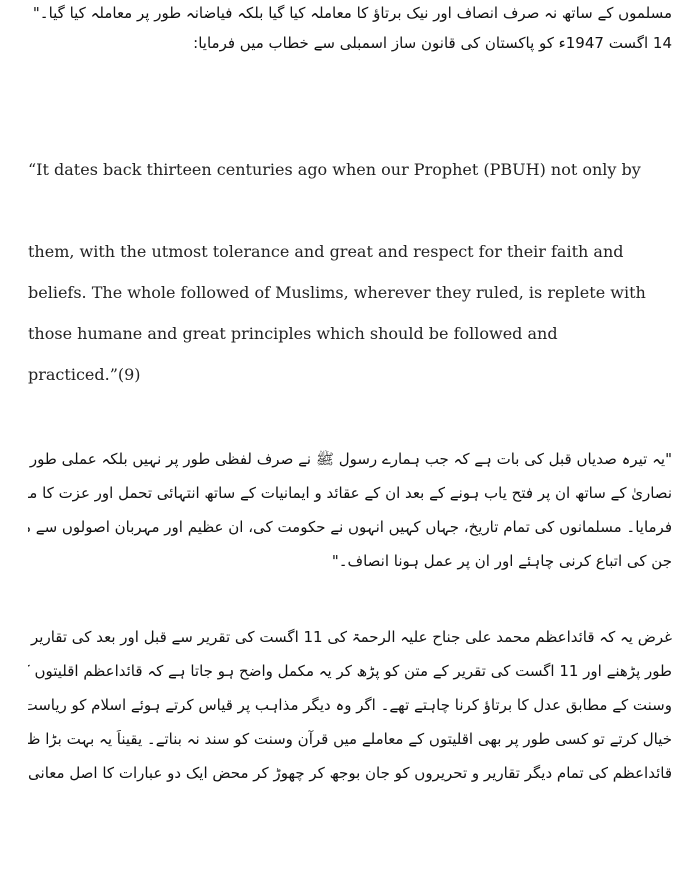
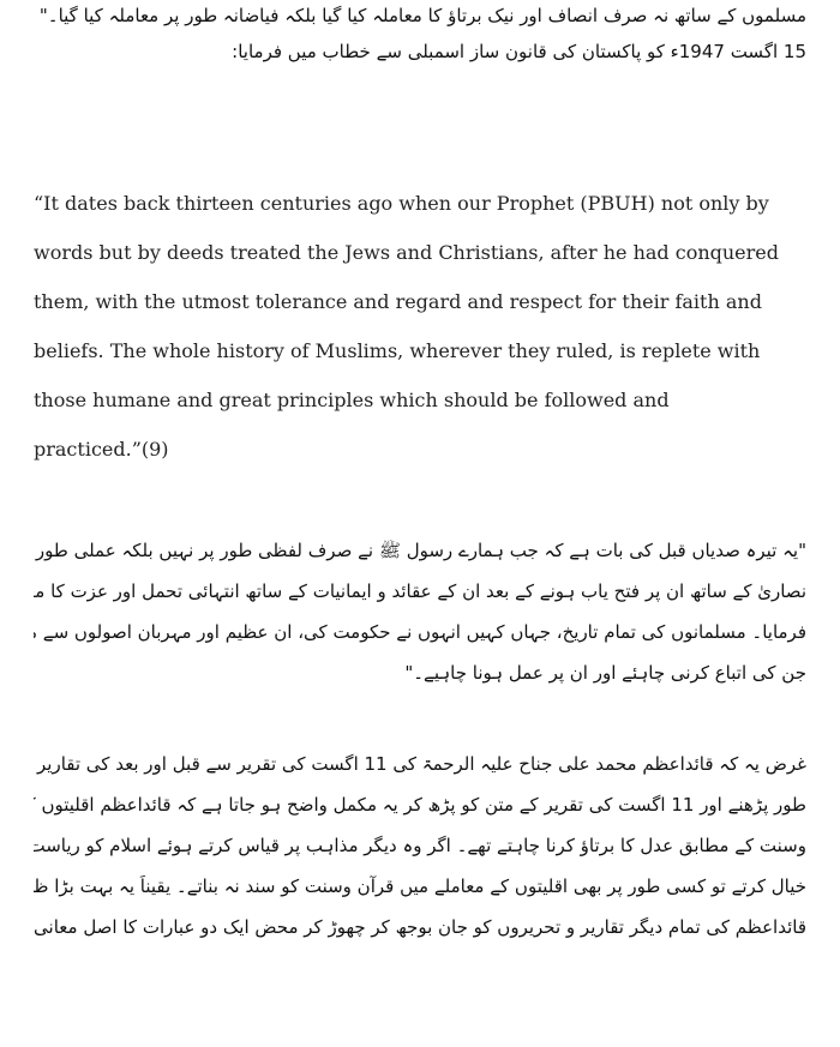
  مسلموں کے ساتھ نہ صرف انصاف اور نیک برتاؤ کا معاملہ کیا گیا بلکہ فیاضانہ طور پر معاملہ کیا گیا۔"
- 14 اگست 1947ء کو پاکستان کی قانون ساز اسمبلی سے خطاب میں فرمایا:
+ 15 اگست 1947ء کو پاکستان کی قانون ساز اسمبلی سے خطاب میں فرمایا:
  “It dates back thirteen centuries ago when our Prophet (PBUH) not only by
+ words but by deeds treated the Jews and Christians, after he had conquered
- them, with the utmost tolerance and great and respect for their faith and
+ them, with the utmost tolerance and regard and respect for their faith and
- beliefs. The whole followed of Muslims, wherever they ruled, is replete with
+ beliefs. The whole history of Muslims, wherever they ruled, is replete with
  those humane and great principles which should be followed and
  practiced.”(9)
  "یہ تیرہ صدیاں قبل کی بات ہے کہ جب ہمارے رسول ﷺ نے صرف لفظی طور پر نہیں بلکہ عملی طور
  نصاریٰ کے ساتھ ان پر فتح یاب ہونے کے بعد ان کے عقائد و ایمانیات کے ساتھ انتہائی تحمل اور عزت کا م
  فرمایا۔ مسلمانوں کی تمام تاریخ، جہاں کہیں انہوں نے حکومت کی، ان عظیم اور مہربان اصولوں سے
- جن کی اتباع کرنی چاہئے اور ان پر عمل ہونا انصاف۔"
+ جن کی اتباع کرنی چاہئے اور ان پر عمل ہونا چاہیے۔"
  غرض یہ کہ قائداعظم محمد علی جناح علیہ الرحمۃ کی 11 اگست کی تقریر سے قبل اور بعد کی تقاریر
  طور پڑھنے اور 11 اگست کی تقریر کے متن کو پڑھ کر یہ مکمل واضح ہو جاتا ہے کہ قائداعظم اقلیتوں
  وسنت کے مطابق عدل کا برتاؤ کرنا چاہتے تھے۔ اگر وہ دیگر مذاہب پر قیاس کرتے ہوئے اسلام کو ریاست
  خیال کرتے تو کسی طور پر بھی اقلیتوں کے معاملے میں قرآن وسنت کو سند نہ بناتے۔ یقیناً یہ بہت بڑا ظ
  قائداعظم کی تمام دیگر تقاریر و تحریروں کو جان بوجھ کر چھوڑ کر محض ایک دو عبارات کا اصل معانی
